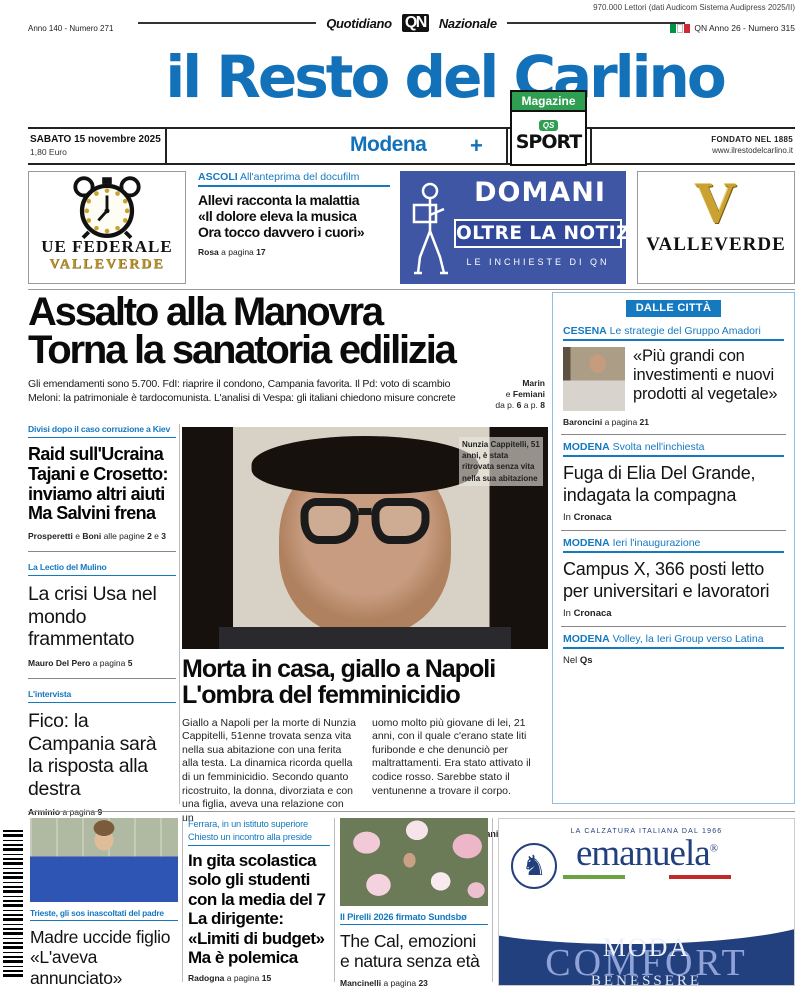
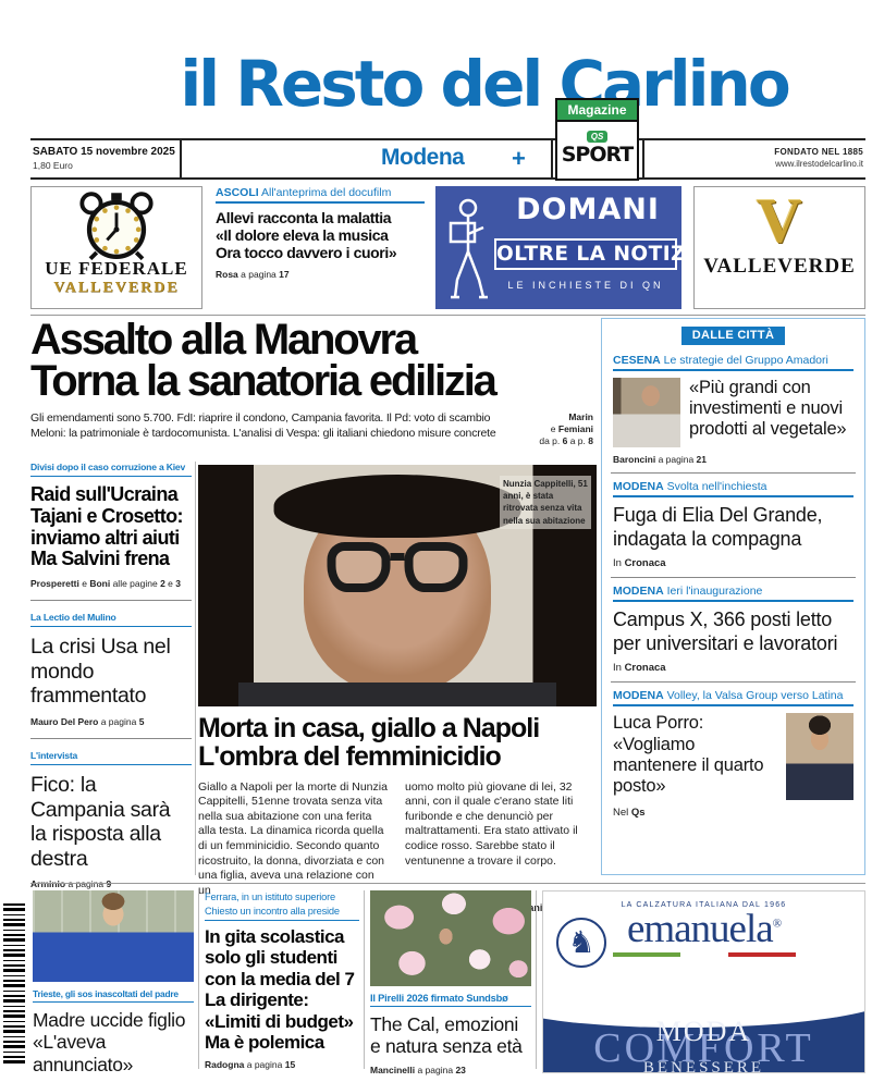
- Anno 140 - Numero 271
- Quotidiano
- QN
- Nazionale
- 970.000 Lettori (dati Audicom Sistema Audipress 2025/II)
- QN Anno 26 - Numero 315
  il Resto del Carlino
  SABATO 15 novembre 2025
  1,80 Euro
  Modena
  +
  FONDATO NEL 1885
  www.ilrestodelcarlino.it
  Magazine
  QS
  SPORT
  UE FEDERALE
  VALLEVERDE
  ASCOLI All'anteprima del docufilm
  Allevi racconta la malattia
  «Il dolore eleva la musica
  Ora tocco davvero i cuori»
  Rosa a pagina 17
  DOMANI
  OLTRE LA NOTIZ
  LE INCHIESTE DI QN
  V
  VALLEVERDE
  Assalto alla Manovra
  Torna la sanatoria edilizia
  Gli emendamenti sono 5.700. FdI: riaprire il condono, Campania favorita. Il Pd: voto di scambio
  Meloni: la patrimoniale è tardocomunista. L'analisi di Vespa: gli italiani chiedono misure concrete
  Marin
  e Femiani
  da p. 6 a p. 8
  DALLE CITTÀ
  CESENA Le strategie del Gruppo Amadori
  «Più grandi con investimenti e nuovi prodotti al vegetale»
  Baroncini a pagina 21
  MODENA Svolta nell'inchiesta
  Fuga di Elia Del Grande, indagata la compagna
  In Cronaca
  MODENA Ieri l'inaugurazione
  Campus X, 366 posti letto per universitari e lavoratori
  In Cronaca
- MODENA Volley, la Ieri Group verso Latina
+ MODENA Volley, la Valsa Group verso Latina
+ Luca Porro: «Vogliamo mantenere il quarto posto»
  Nel Qs
  Divisi dopo il caso corruzione a Kiev
  Raid sull'Ucraina Tajani e Crosetto: inviamo altri aiuti Ma Salvini frena
  Prosperetti e Boni alle pagine 2 e 3
  La Lectio del Mulino
  La crisi Usa nel mondo frammentato
  Mauro Del Pero a pagina 5
  L'intervista
  Fico: la Campania sarà la risposta alla destra
  Arminio a pagina 9
  Nunzia Cappitelli, 51 anni, è stata ritrovata senza vita nella sua abitazione
  Morta in casa, giallo a Napoli
  L'ombra del femminicidio
  Giallo a Napoli per la morte di Nunzia Cappitelli, 51enne trovata senza vita nella sua abitazione con una ferita alla testa. La dinamica ricorda quella di un femminicidio. Secondo quanto ricostruito, la donna, divorziata e con una figlia, aveva una relazione con un
- uomo molto più giovane di lei, 21 anni, con il quale c'erano state liti furibonde e che denunciò per maltrattamenti. Era stato attivato il codice rosso. Sarebbe stato il ventunenne a trovare il corpo.
+ uomo molto più giovane di lei, 32 anni, con il quale c'erano state liti furibonde e che denunciò per maltrattamenti. Era stato attivato il codice rosso. Sarebbe stato il ventunenne a trovare il corpo.
  Trieste, gli sos inascoltati del padre
  Madre uccide figlio «L'aveva annunciato»
  Ferrara, in un istituto superiore
  Chiesto un incontro alla preside
  In gita scolastica solo gli studenti con la media del 7 La dirigente: «Limiti di budget» Ma è polemica
  Radogna a pagina 15
  Il Pirelli 2026 firmato Sundsbø
  The Cal, emozioni e natura senza età
  Mancinelli a pagina 23
  ♞
  emanuela®
  COMFORT
  MODA
  BENESSERE
